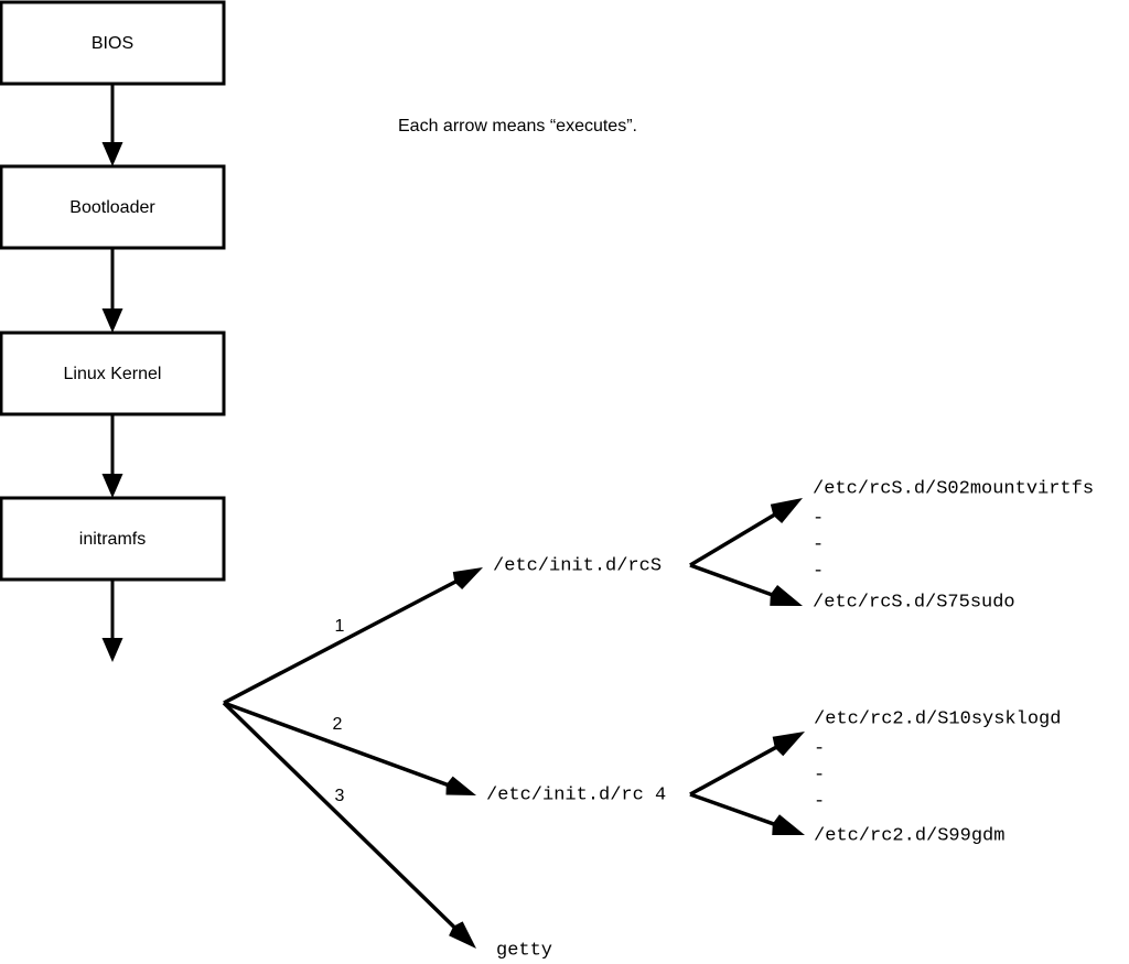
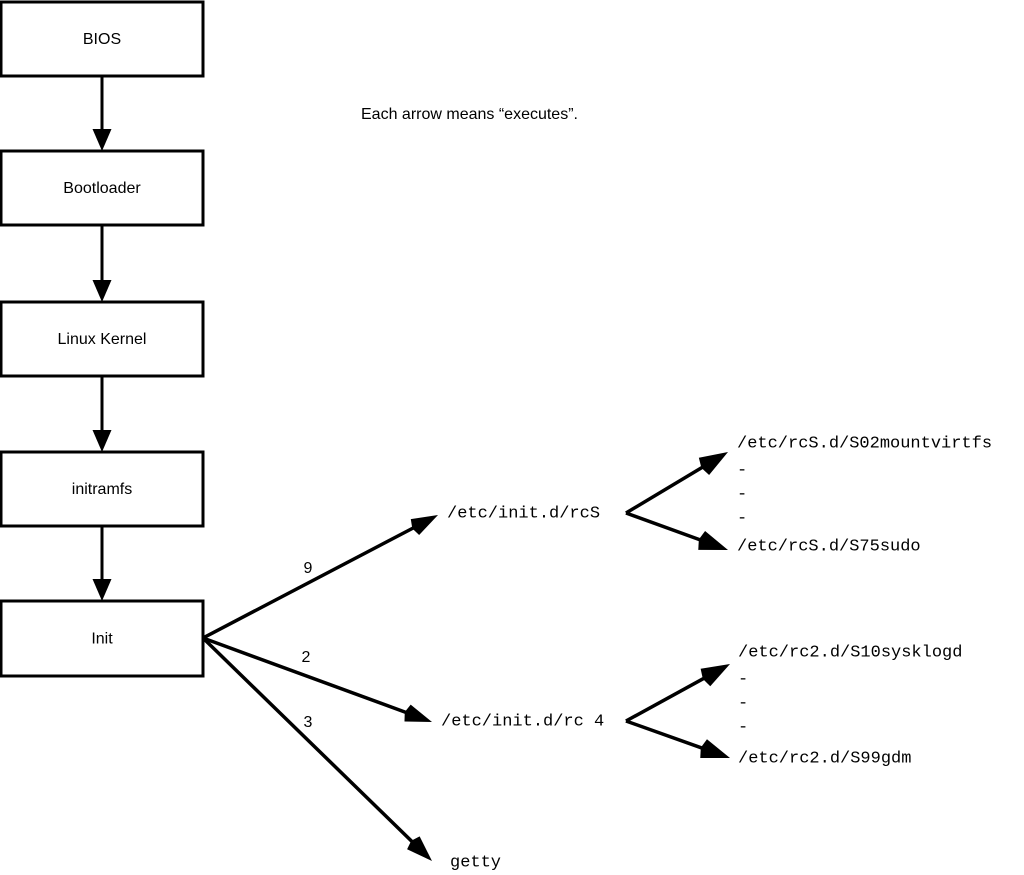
  BIOS
  Bootloader
  Linux Kernel
  initramfs
+ Init
- 1
+ 9
  /etc/init.d/rcS
  2
  /etc/init.d/rc 4
  3
  getty
  /etc/rcS.d/S02mountvirtfs
  /etc/rcS.d/S75sudo
  -
  -
  -
  /etc/rc2.d/S10sysklogd
  /etc/rc2.d/S99gdm
  -
  -
  -
  Each arrow means “executes”.
